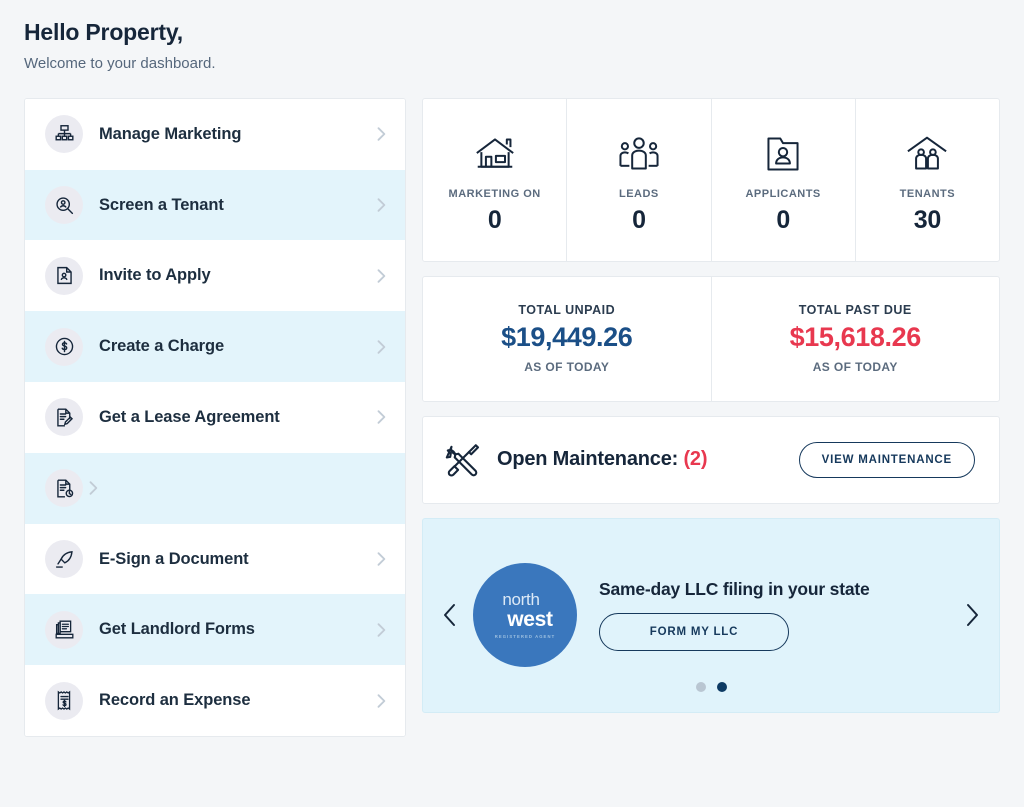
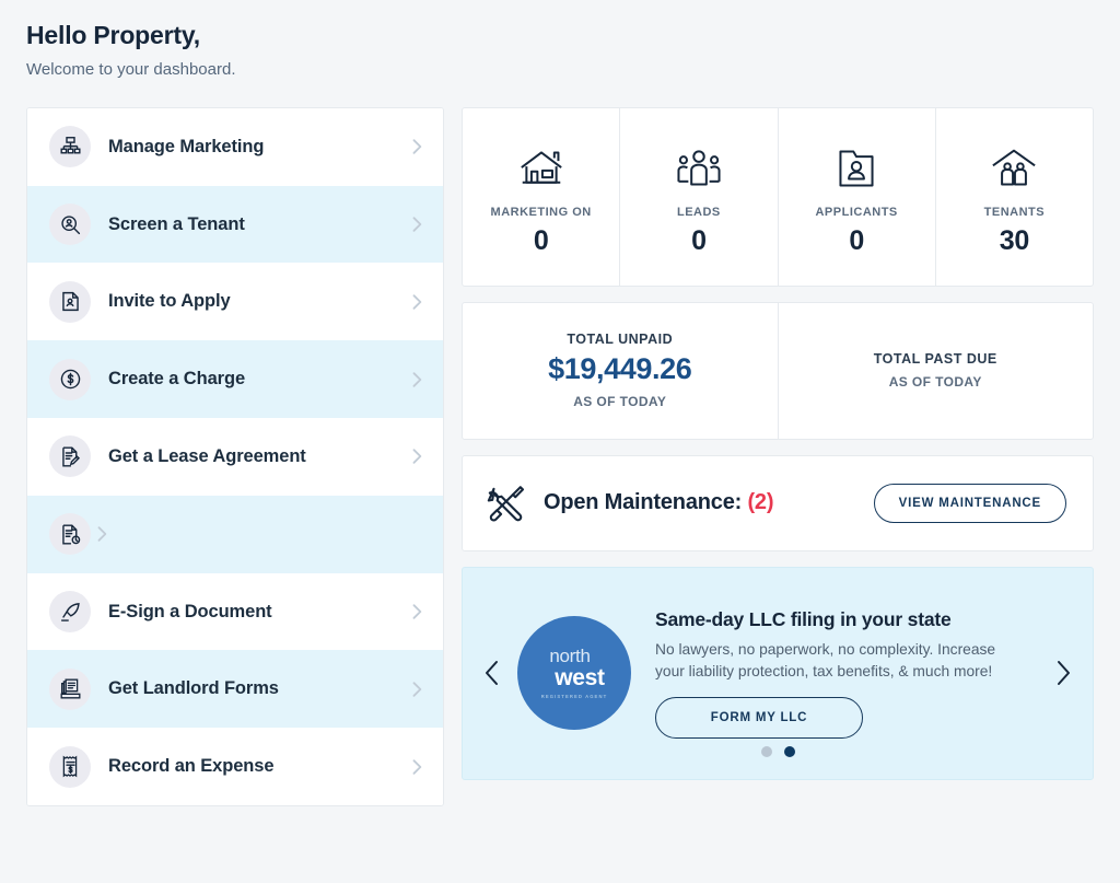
  Hello Property,
  Welcome to your dashboard.
  Manage Marketing
  Screen a Tenant
  Invite to Apply
  Create a Charge
  Get a Lease Agreement
  E-Sign a Document
  Get Landlord Forms
  Record an Expense
  MARKETING ON
  0
  LEADS
  0
  APPLICANTS
  0
  TENANTS
  30
  TOTAL UNPAID
  $19,449.26
  AS OF TODAY
  TOTAL PAST DUE
- $15,618.26
  AS OF TODAY
  Open Maintenance: (2)
  VIEW MAINTENANCE
  north
  west
  Same-day LLC filing in your state
+ No lawyers, no paperwork, no complexity. Increase your liability protection, tax benefits, & much more!
  FORM MY LLC
